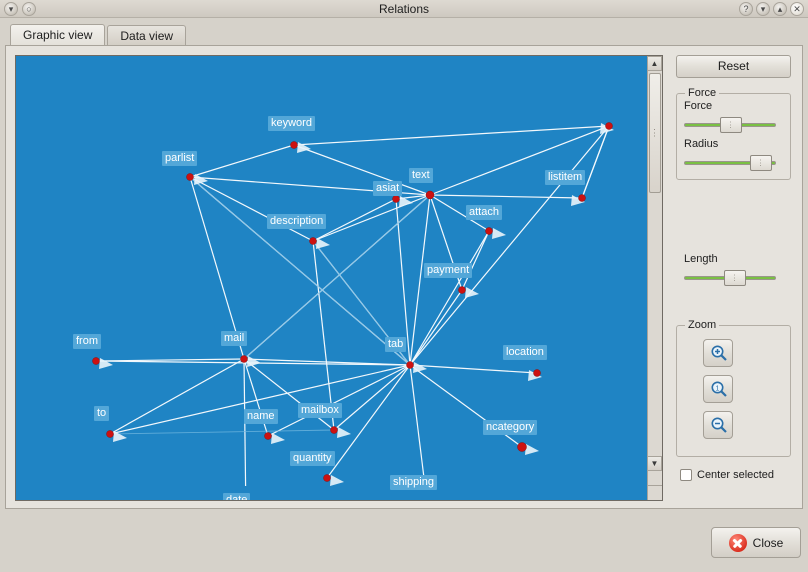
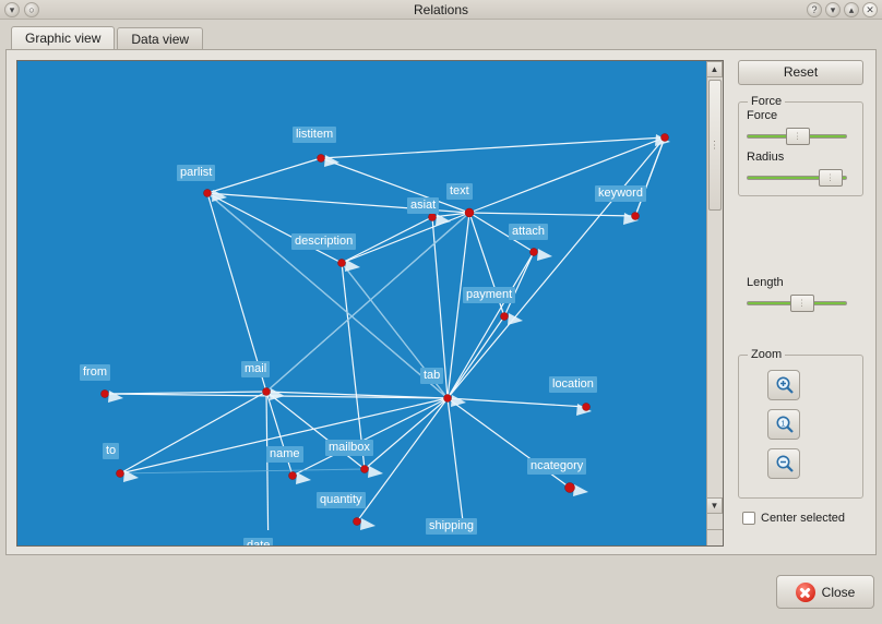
  ▾
  ○
  Relations
  ?
  ▾
  ▴
  ✕
  Graphic view
  Data view
- keyword
+ listitem
  parlist
  asiat
  text
- listitem
+ keyword
  description
  attach
  payment
  from
  mail
  tab
  location
  to
  name
  mailbox
  ncategory
  quantity
  shipping
  ▲
  ⋮
  ▼
  Reset
  Force
  Force
  ⋮
  Radius
  ⋮
  Length
  ⋮
  Zoom
  Center selected
  Close
